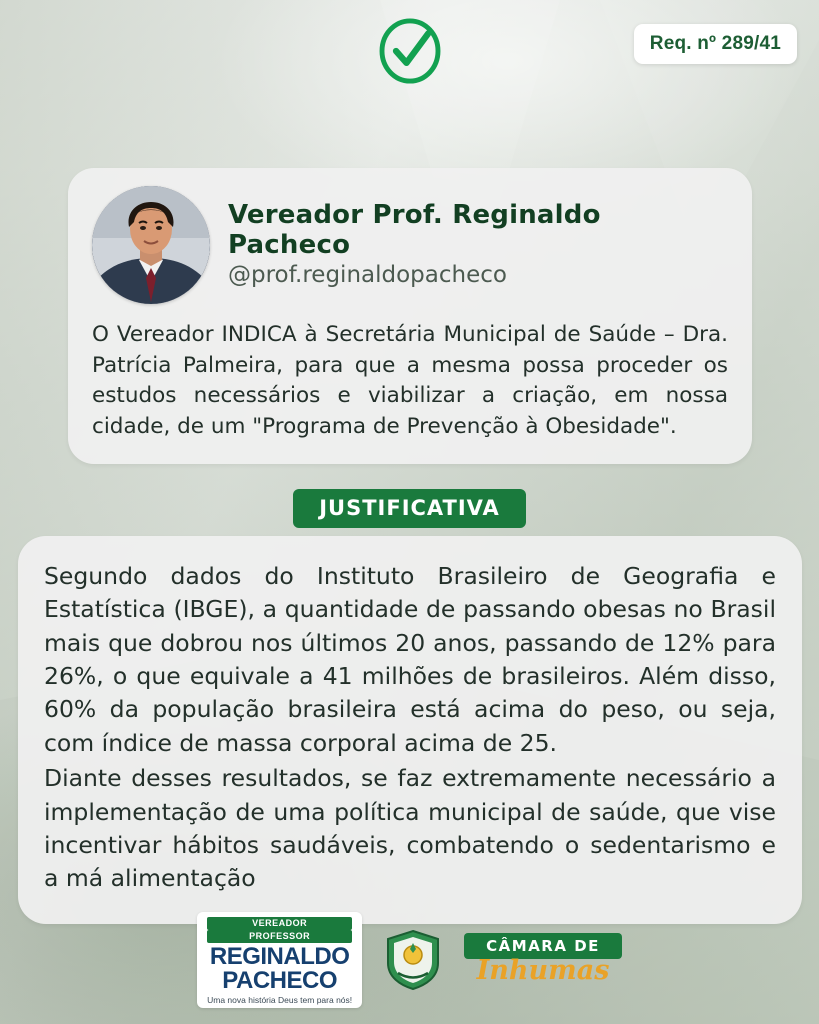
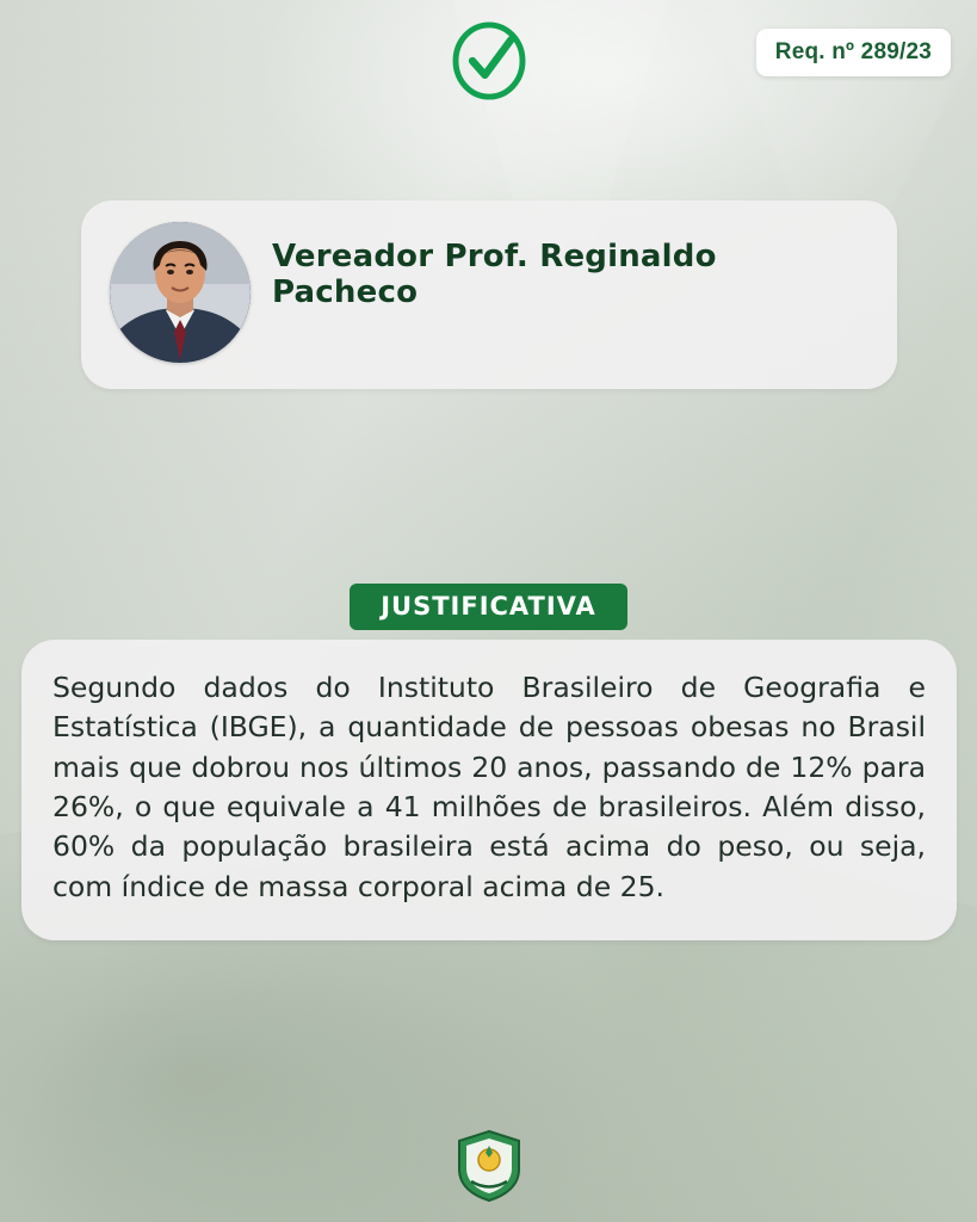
- Req. nº 289/41
+ Req. nº 289/23
  Vereador Prof. Reginaldo Pacheco
- @prof.reginaldopacheco
- O Vereador INDICA à Secretária Municipal de Saúde – Dra. Patrícia Palmeira, para que a mesma possa proceder os estudos necessários e viabilizar a criação, em nossa cidade, de um "Programa de Prevenção à Obesidade".
  JUSTIFICATIVA
- Segundo dados do Instituto Brasileiro de Geografia e Estatística (IBGE), a quantidade de passando obesas no Brasil mais que dobrou nos últimos 20 anos, passando de 12% para 26%, o que equivale a 41 milhões de brasileiros. Além disso, 60% da população brasileira está acima do peso, ou seja, com índice de massa corporal acima de 25.
+ Segundo dados do Instituto Brasileiro de Geografia e Estatística (IBGE), a quantidade de pessoas obesas no Brasil mais que dobrou nos últimos 20 anos, passando de 12% para 26%, o que equivale a 41 milhões de brasileiros. Além disso, 60% da população brasileira está acima do peso, ou seja, com índice de massa corporal acima de 25.
- Diante desses resultados, se faz extremamente necessário a implementação de uma política municipal de saúde, que vise incentivar hábitos saudáveis, combatendo o sedentarismo e a má alimentação
- VEREADOR
- PROFESSOR
- REGINALDO
- PACHECO
- Uma nova história Deus tem para nós!
- CÂMARA DE
- Inhumas
